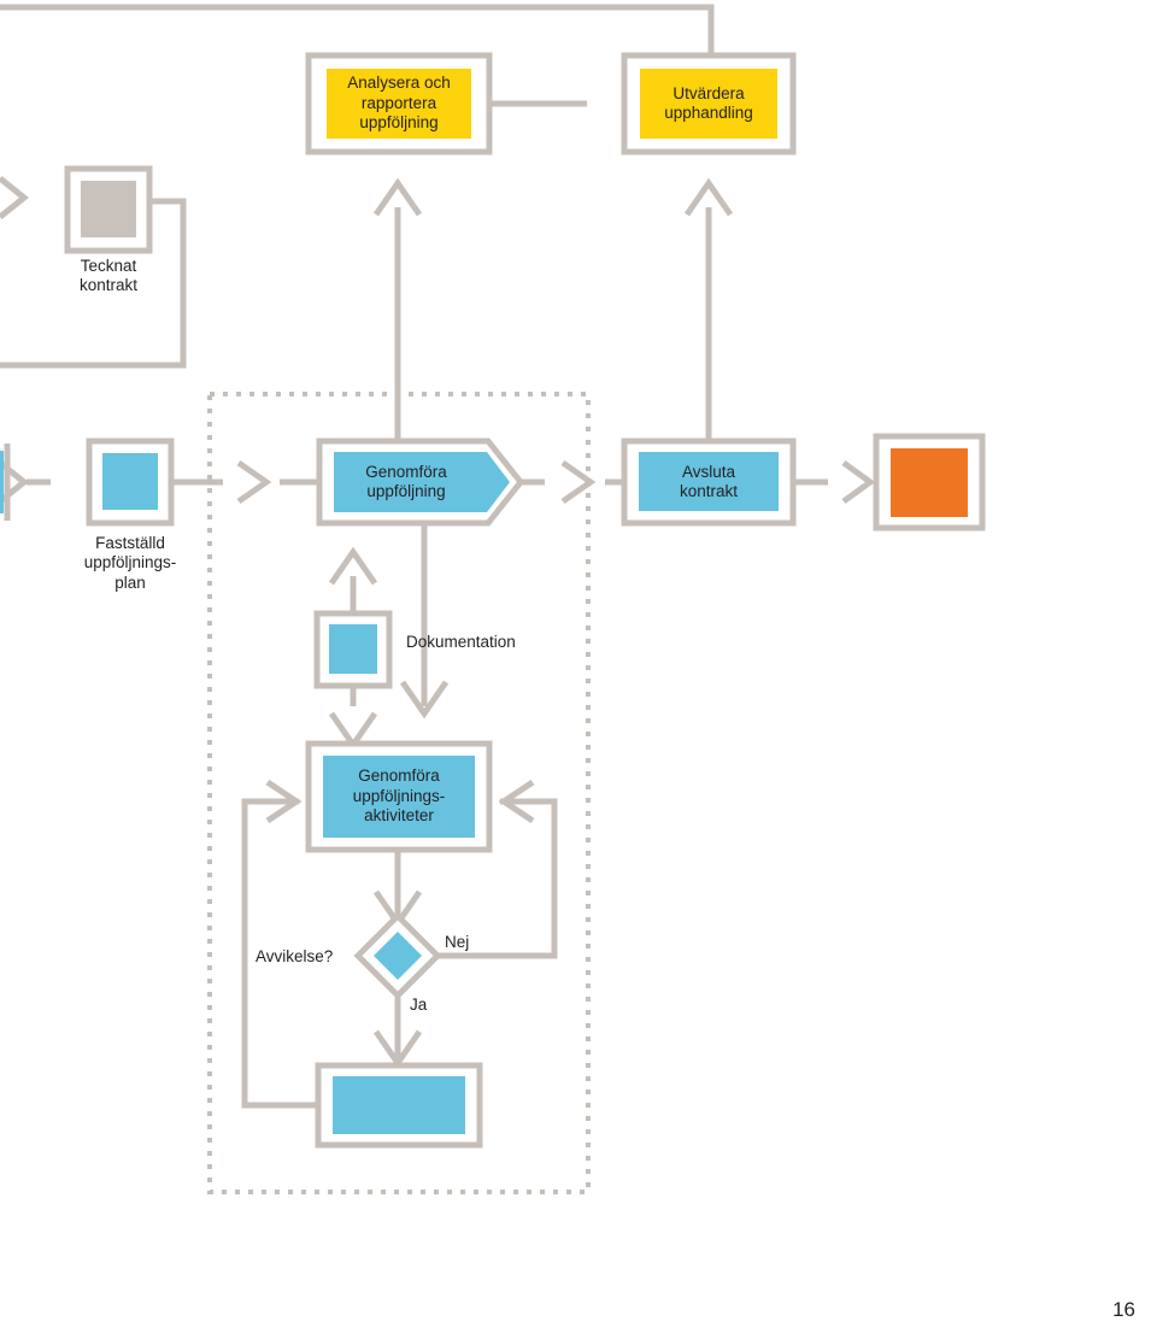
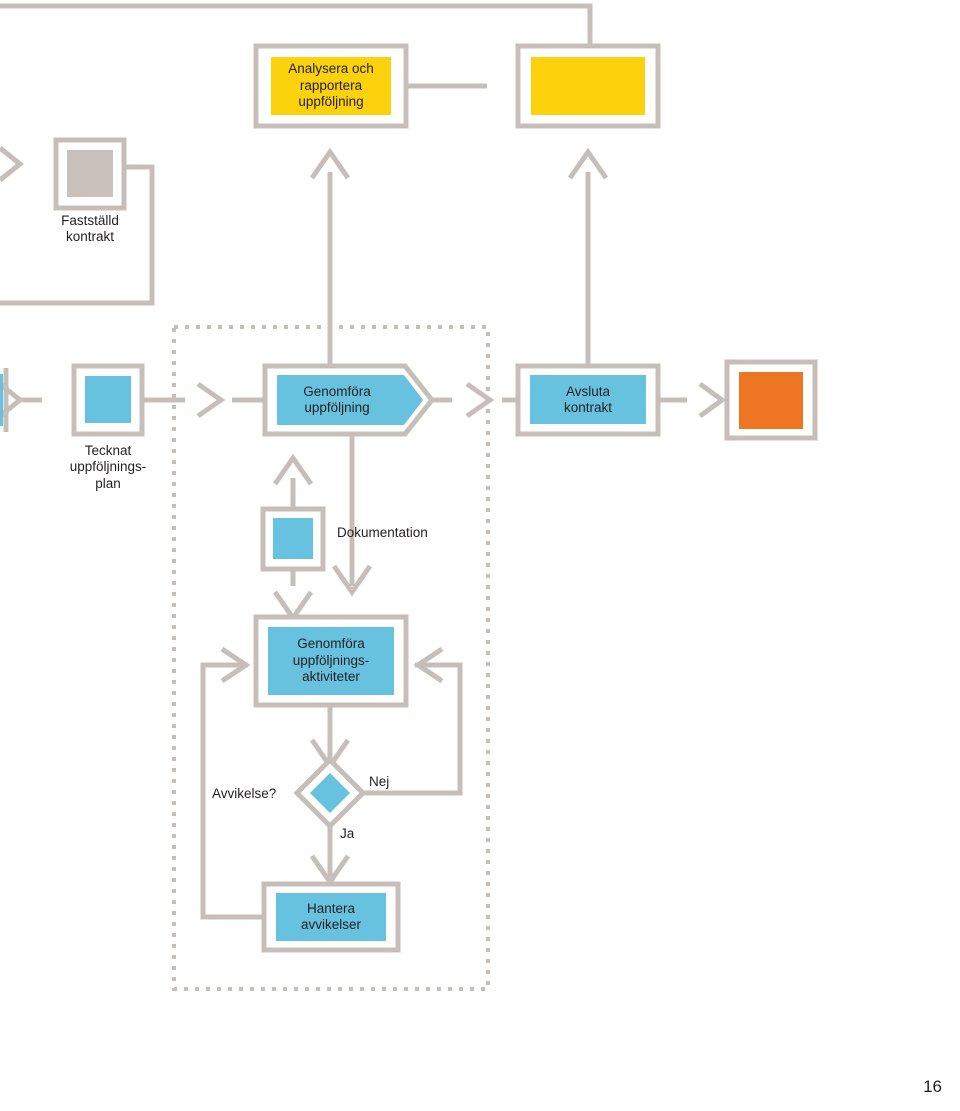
  Analysera och
  rapportera
  uppföljning
- Utvärdera
- upphandling
- Tecknat
+ Fastställd
  kontrakt
- Fastställd
+ Tecknat
  uppföljnings-
  plan
  Genomföra
  uppföljning
  Avsluta
  kontrakt
  Dokumentation
  Genomföra
  uppföljnings-
  aktiviteter
  Avvikelse?
  Nej
  Ja
+ Hantera
+ avvikelser
  16
